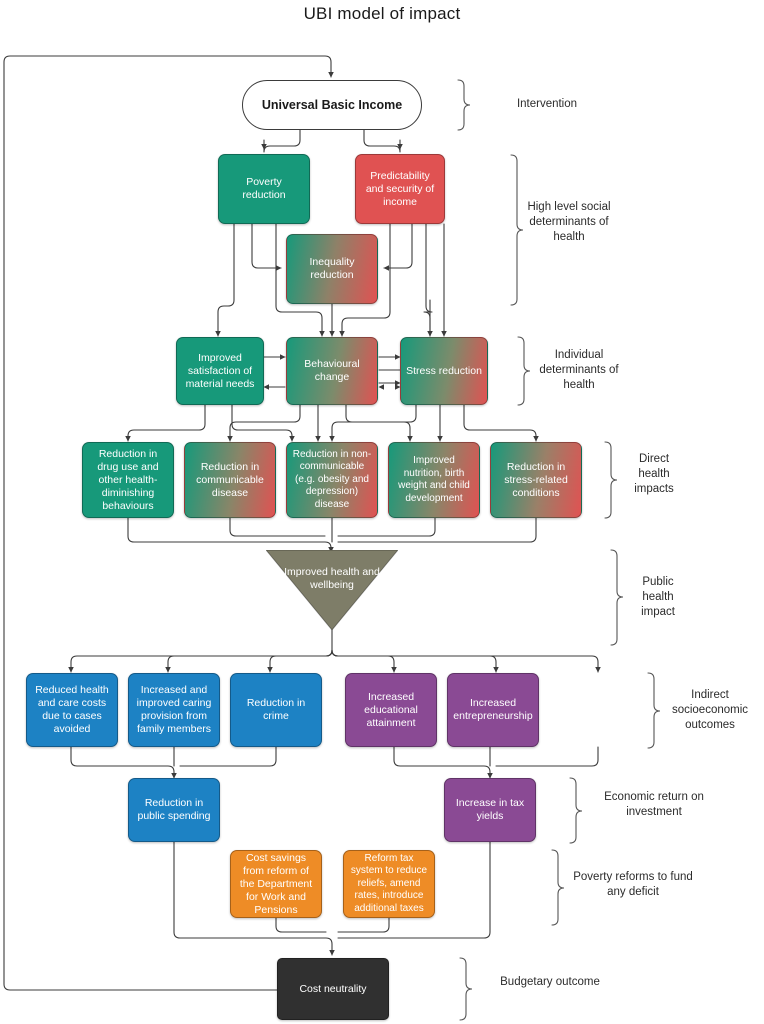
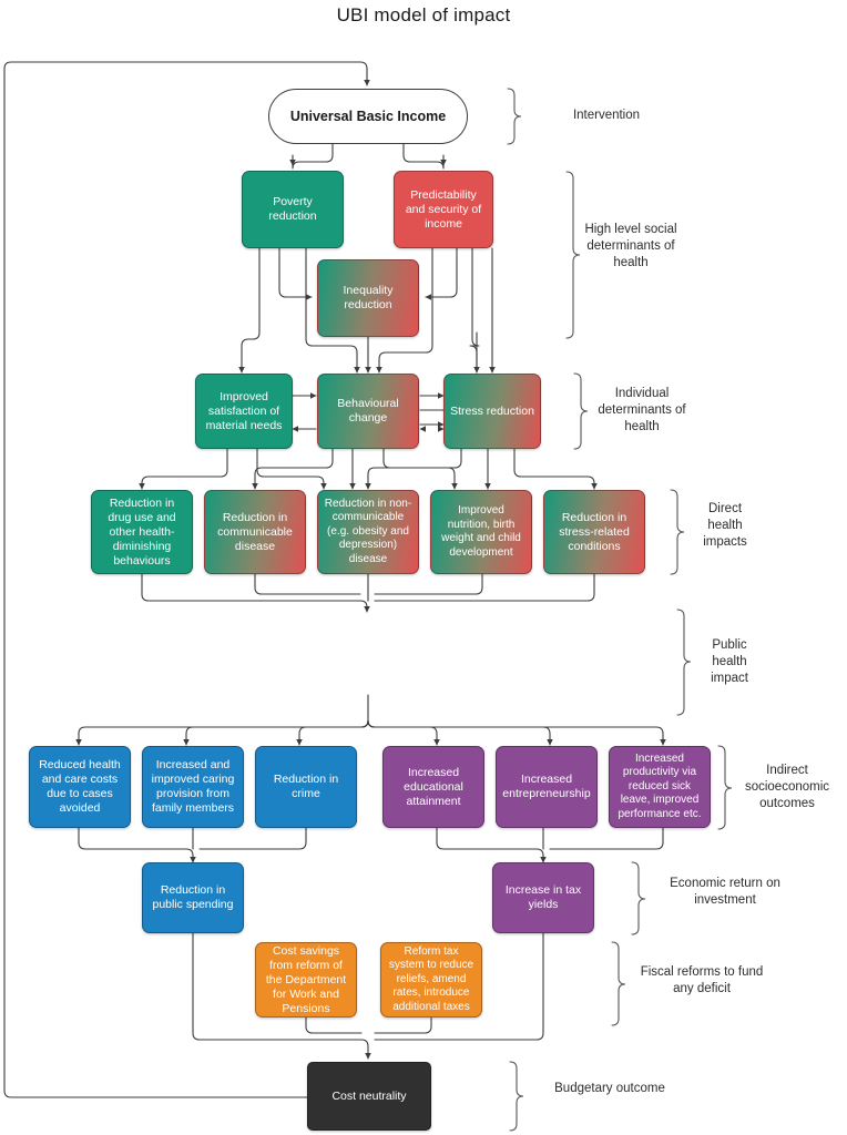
  UBI model of impact
  Universal Basic Income
  Poverty reduction
  Predictability and security of income
  Inequality reduction
  Improved satisfaction of material needs
  Behavioural change
  Stress reduction
  Reduction in drug use and other health-diminishing behaviours
  Reduction in communicable disease
  Reduction in non-communicable (e.g. obesity and depression) disease
  Improved nutrition, birth weight and child development
  Reduction in stress-related conditions
- Improved health and wellbeing
  Reduced health and care costs due to cases avoided
  Increased and improved caring provision from family members
  Reduction in crime
  Increased educational attainment
  Increased entrepreneurship
+ Increased productivity via reduced sick leave, improved performance etc.
  Reduction in public spending
  Increase in tax yields
  Cost savings from reform of the Department for Work and Pensions
  Reform tax system to reduce reliefs, amend rates, introduce additional taxes
  Cost neutrality
  Intervention
  High level social determinants of health
  Individual determinants of health
  Direct health impacts
  Public health impact
  Indirect socioeconomic outcomes
  Economic return on investment
- Poverty reforms to fund any deficit
+ Fiscal reforms to fund any deficit
  Budgetary outcome
